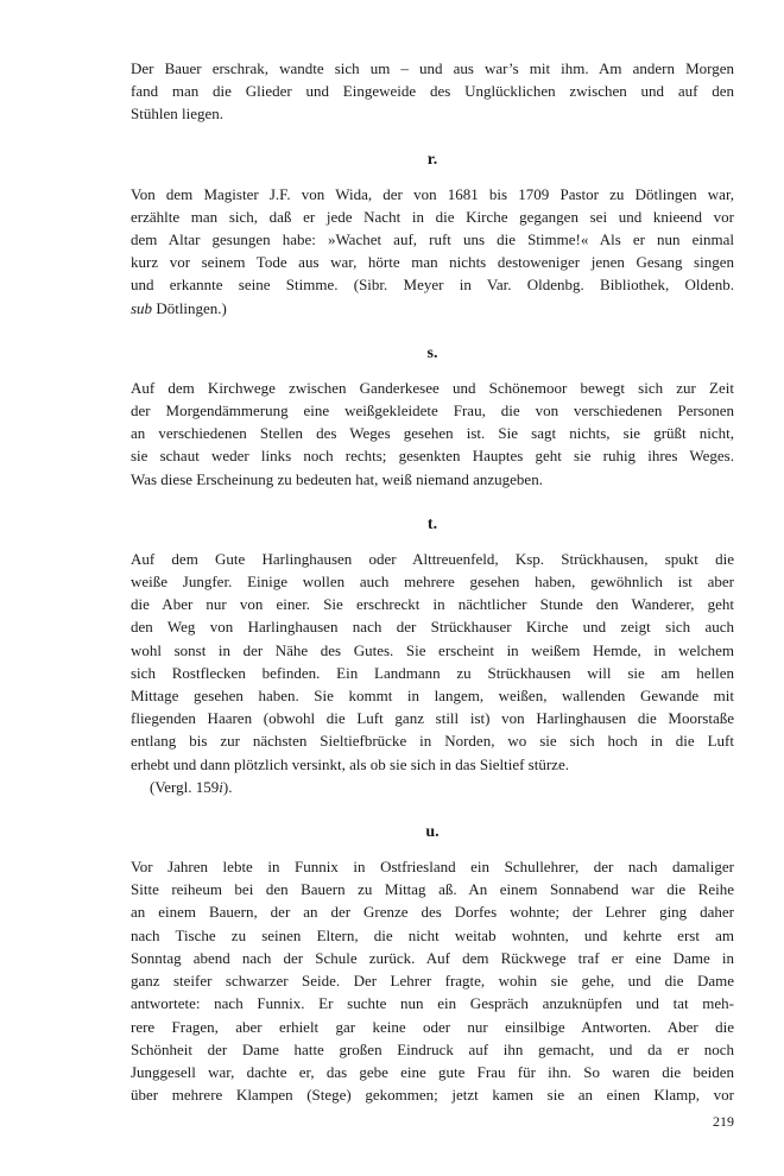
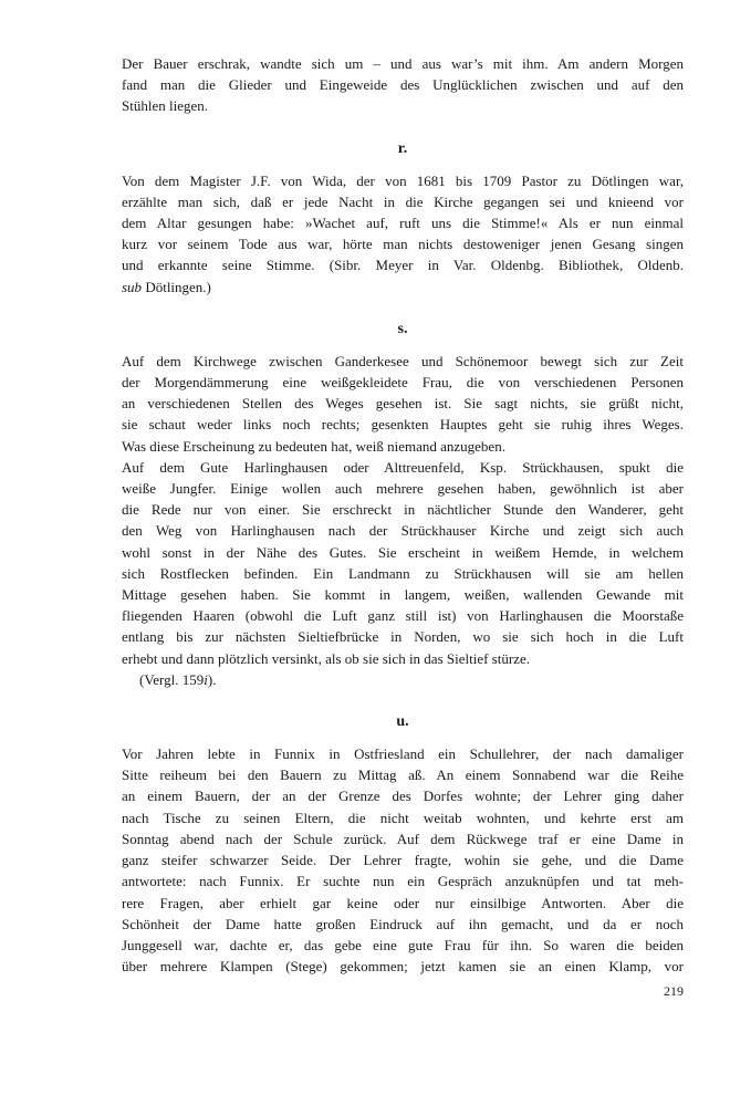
  Der Bauer erschrak, wandte sich um – und aus war’s mit ihm. Am andern Morgen
  fand man die Glieder und Eingeweide des Unglücklichen zwischen und auf den
  Stühlen liegen.
  r.
  Von dem Magister J.F. von Wida, der von 1681 bis 1709 Pastor zu Dötlingen war,
  erzählte man sich, daß er jede Nacht in die Kirche gegangen sei und knieend vor
  dem Altar gesungen habe: »Wachet auf, ruft uns die Stimme!« Als er nun einmal
  kurz vor seinem Tode aus war, hörte man nichts destoweniger jenen Gesang singen
  und erkannte seine Stimme. (Sibr. Meyer in Var. Oldenbg. Bibliothek, Oldenb.
  sub Dötlingen.)
  s.
  Auf dem Kirchwege zwischen Ganderkesee und Schönemoor bewegt sich zur Zeit
  der Morgendämmerung eine weißgekleidete Frau, die von verschiedenen Personen
  an verschiedenen Stellen des Weges gesehen ist. Sie sagt nichts, sie grüßt nicht,
  sie schaut weder links noch rechts; gesenkten Hauptes geht sie ruhig ihres Weges.
  Was diese Erscheinung zu bedeuten hat, weiß niemand anzugeben.
- t.
  Auf dem Gute Harlinghausen oder Alttreuenfeld, Ksp. Strückhausen, spukt die
  weiße Jungfer. Einige wollen auch mehrere gesehen haben, gewöhnlich ist aber
- die Aber nur von einer. Sie erschreckt in nächtlicher Stunde den Wanderer, geht
+ die Rede nur von einer. Sie erschreckt in nächtlicher Stunde den Wanderer, geht
  den Weg von Harlinghausen nach der Strückhauser Kirche und zeigt sich auch
  wohl sonst in der Nähe des Gutes. Sie erscheint in weißem Hemde, in welchem
  sich Rostflecken befinden. Ein Landmann zu Strückhausen will sie am hellen
  Mittage gesehen haben. Sie kommt in langem, weißen, wallenden Gewande mit
  fliegenden Haaren (obwohl die Luft ganz still ist) von Harlinghausen die Moorstaße
  entlang bis zur nächsten Sieltiefbrücke in Norden, wo sie sich hoch in die Luft
  erhebt und dann plötzlich versinkt, als ob sie sich in das Sieltief stürze.
  (Vergl. 159i).
  u.
  Vor Jahren lebte in Funnix in Ostfriesland ein Schullehrer, der nach damaliger
  Sitte reiheum bei den Bauern zu Mittag aß. An einem Sonnabend war die Reihe
  an einem Bauern, der an der Grenze des Dorfes wohnte; der Lehrer ging daher
  nach Tische zu seinen Eltern, die nicht weitab wohnten, und kehrte erst am
  Sonntag abend nach der Schule zurück. Auf dem Rückwege traf er eine Dame in
  ganz steifer schwarzer Seide. Der Lehrer fragte, wohin sie gehe, und die Dame
  antwortete: nach Funnix. Er suchte nun ein Gespräch anzuknüpfen und tat meh-
  rere Fragen, aber erhielt gar keine oder nur einsilbige Antworten. Aber die
  Schönheit der Dame hatte großen Eindruck auf ihn gemacht, und da er noch
  Junggesell war, dachte er, das gebe eine gute Frau für ihn. So waren die beiden
  über mehrere Klampen (Stege) gekommen; jetzt kamen sie an einen Klamp, vor
  219
